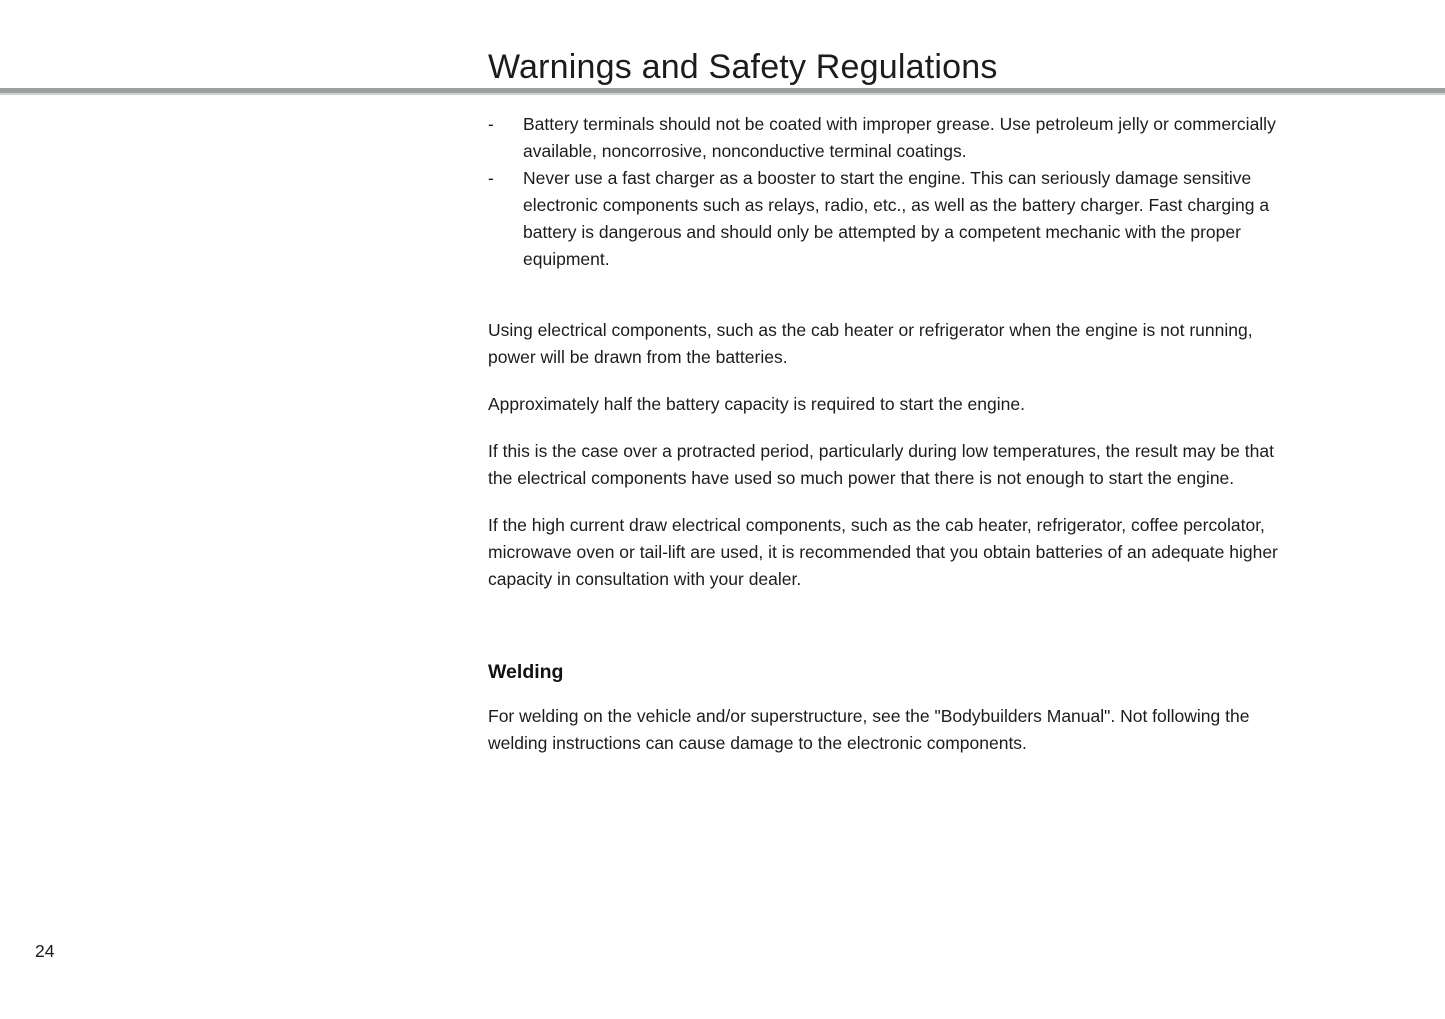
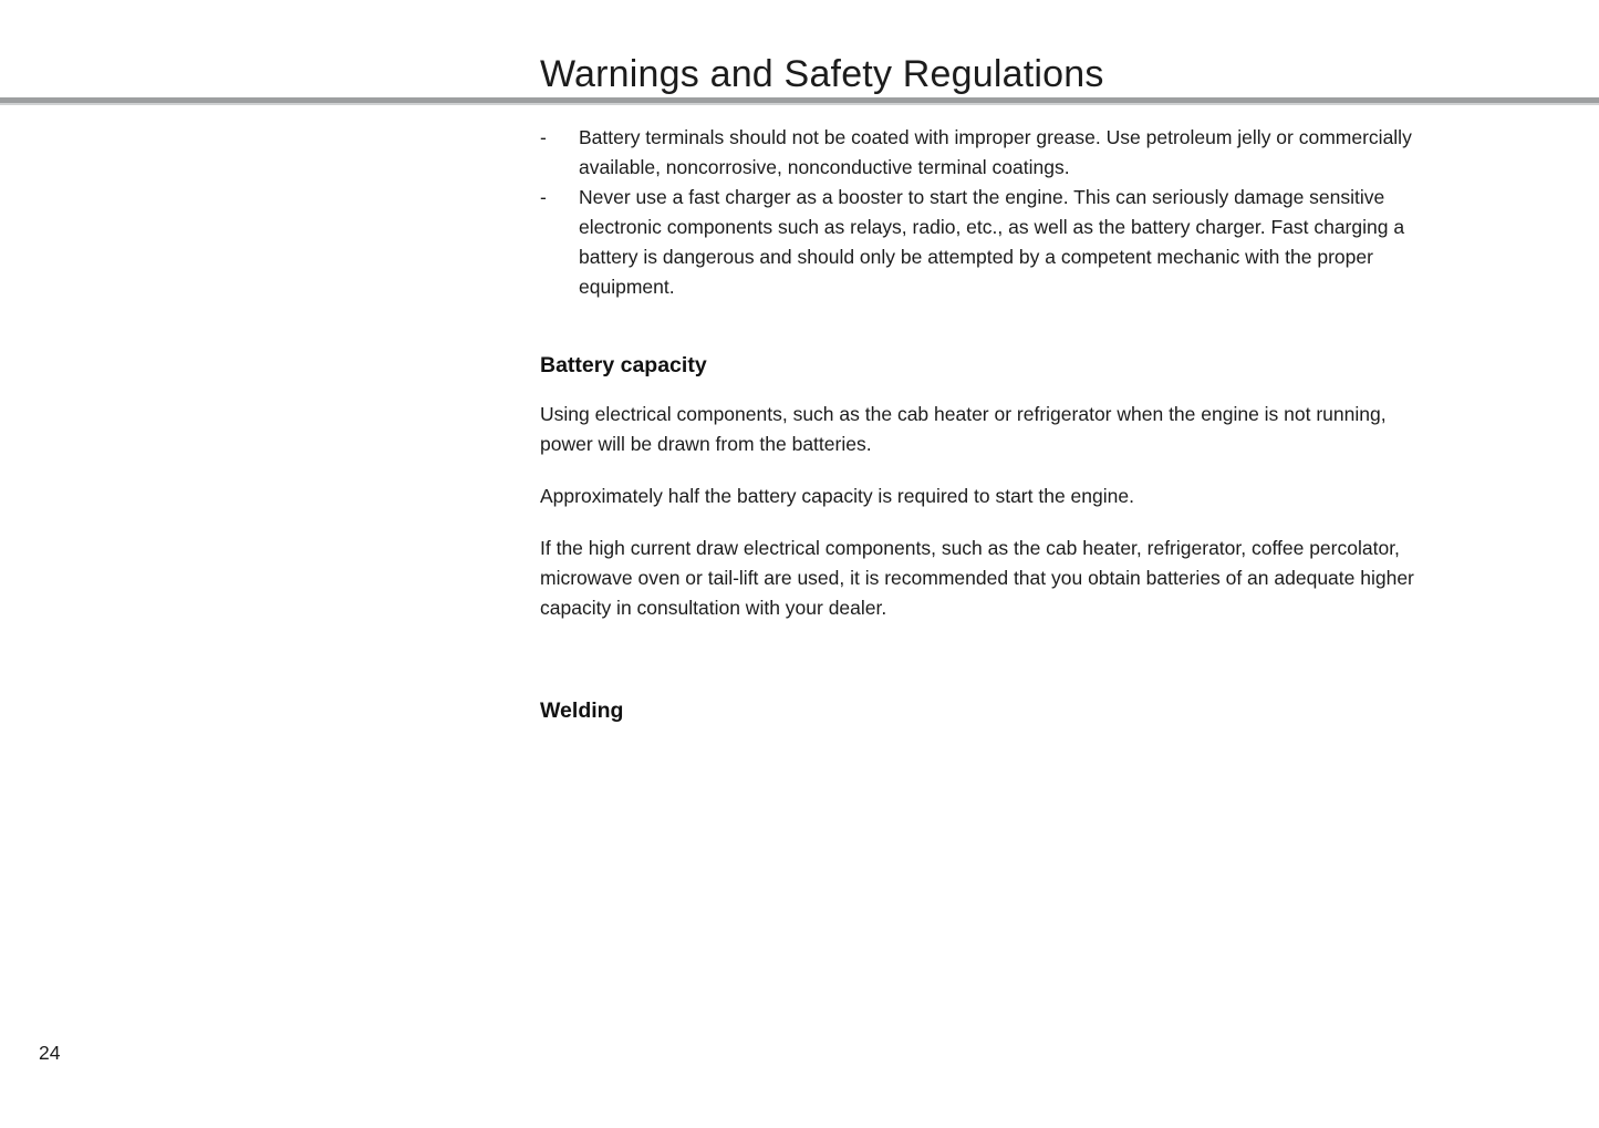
  Warnings and Safety Regulations
  -
  Battery terminals should not be coated with improper grease. Use petroleum jelly or commercially available, noncorrosive, nonconductive terminal coatings.
  -
  Never use a fast charger as a booster to start the engine. This can seriously damage sensitive electronic components such as relays, radio, etc., as well as the battery charger. Fast charging a battery is dangerous and should only be attempted by a competent mechanic with the proper equipment.
+ Battery capacity
  Using electrical components, such as the cab heater or refrigerator when the engine is not running, power will be drawn from the batteries.
  Approximately half the battery capacity is required to start the engine.
- If this is the case over a protracted period, particularly during low temperatures, the result may be that the electrical components have used so much power that there is not enough to start the engine.
  If the high current draw electrical components, such as the cab heater, refrigerator, coffee percolator, microwave oven or tail-lift are used, it is recommended that you obtain batteries of an adequate higher capacity in consultation with your dealer.
  Welding
- For welding on the vehicle and/or superstructure, see the "Bodybuilders Manual". Not following the welding instructions can cause damage to the electronic components.
  24
